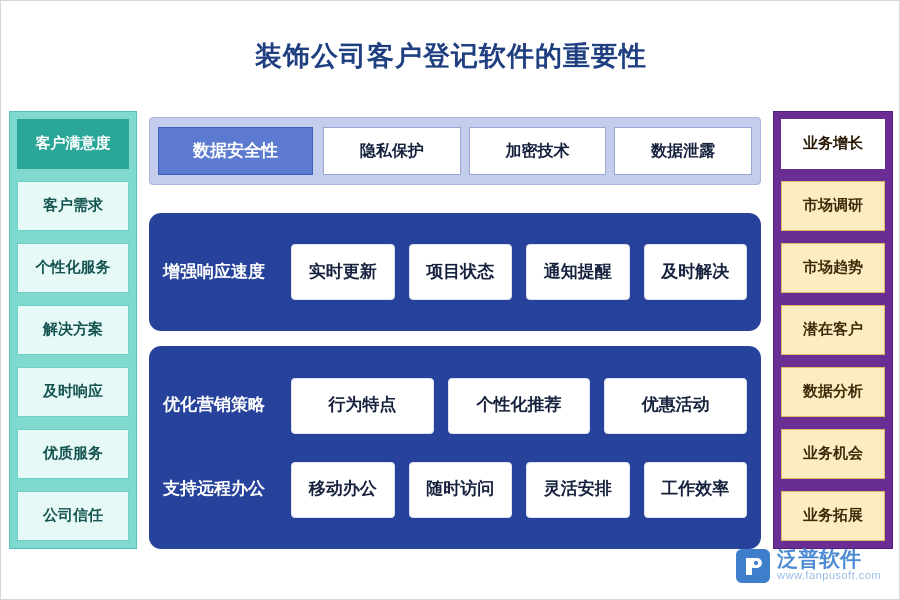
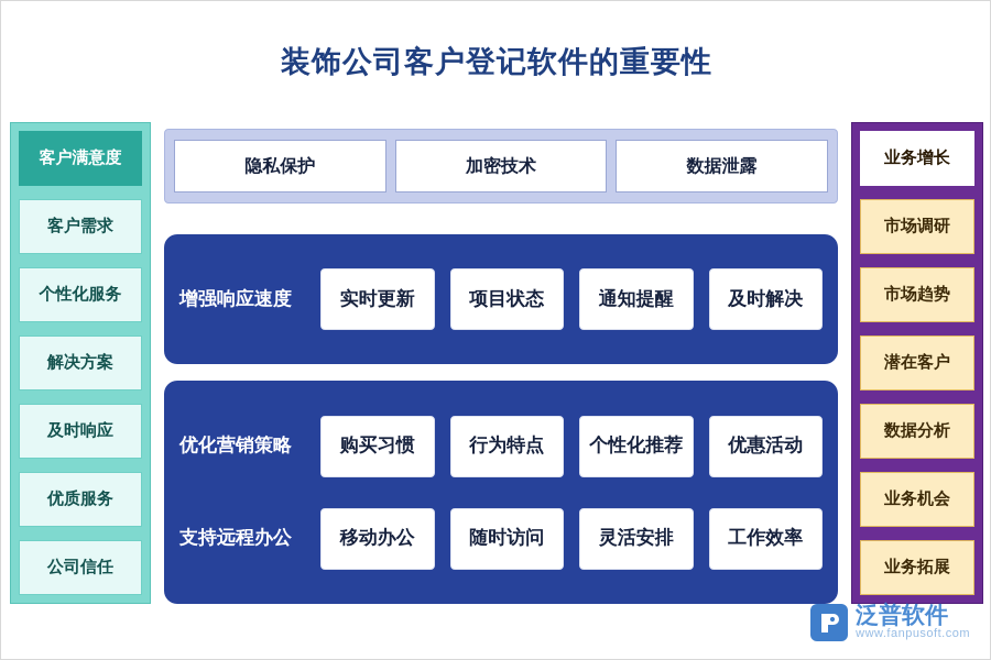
  装饰公司客户登记软件的重要性
  客户满意度
  客户需求
  个性化服务
  解决方案
  及时响应
  优质服务
  公司信任
  业务增长
  市场调研
  市场趋势
  潜在客户
  数据分析
  业务机会
  业务拓展
- 数据安全性
  隐私保护
  加密技术
  数据泄露
  增强响应速度
  实时更新
  项目状态
  通知提醒
  及时解决
  优化营销策略
+ 购买习惯
  行为特点
  个性化推荐
  优惠活动
  支持远程办公
  移动办公
  随时访问
  灵活安排
  工作效率
  泛普软件
  www.fanpusoft.com
